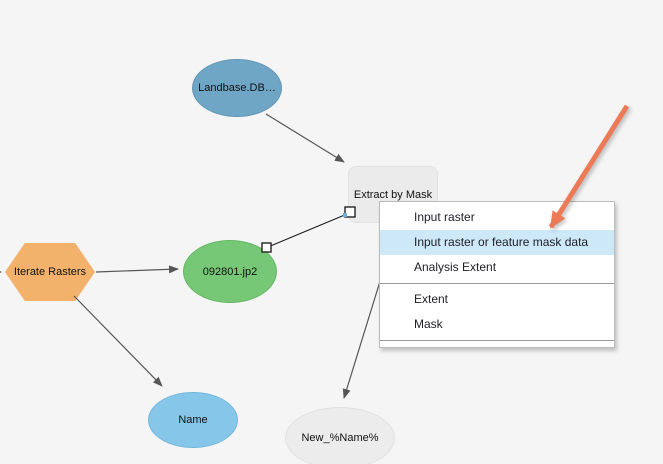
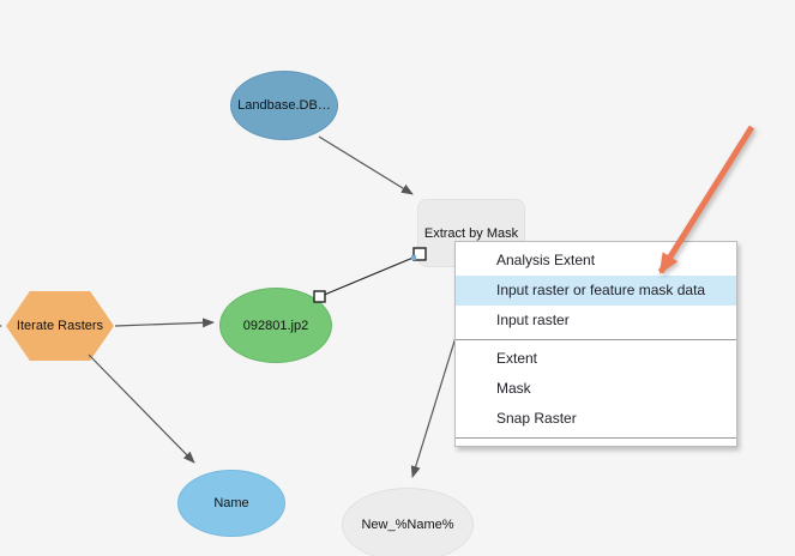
  Landbase.DB…
  Iterate Rasters
  092801.jp2
  Name
  New_%Name%
  Extract by Mask
- Input raster
+ Analysis Extent
  Input raster or feature mask data
- Analysis Extent
+ Input raster
  Extent
  Mask
+ Snap Raster
